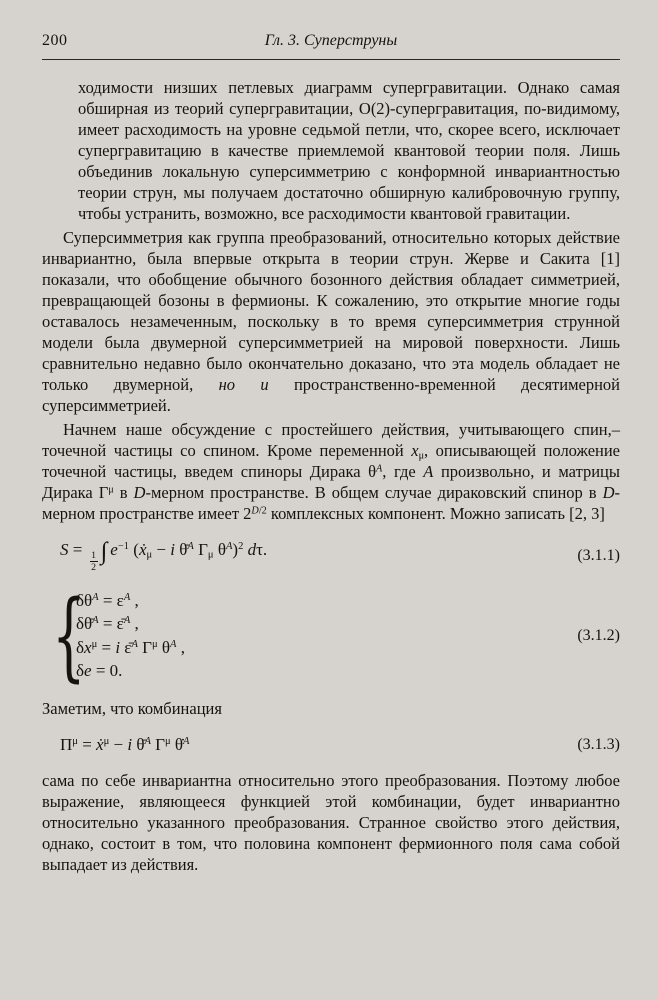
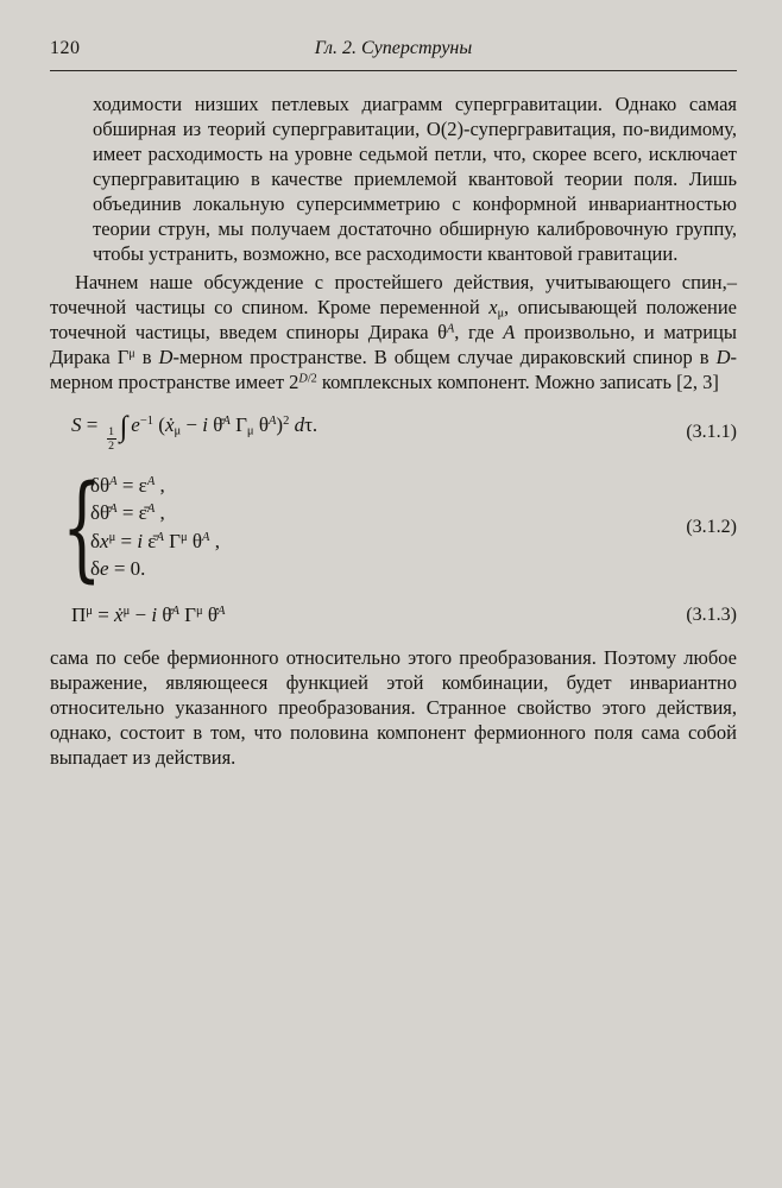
- 200
+ 120
- Гл. 3. Суперструны
+ Гл. 2. Суперструны
  ходимости низших петлевых диаграмм супергравитации. Однако самая обширная из теорий супергравитации, O(2)-супергравитация, по-видимому, имеет расходимость на уровне седьмой петли, что, скорее всего, исключает супергравитацию в качестве приемлемой квантовой теории поля. Лишь объединив локальную суперсимметрию с конформной инвариантностью теории струн, мы получаем достаточно обширную калибровочную группу, чтобы устранить, возможно, все расходимости квантовой гравитации.
- Суперсимметрия как группа преобразований, относительно которых действие инвариантно, была впервые открыта в теории струн. Жерве и Сакита [1] показали, что обобщение обычного бозонного действия обладает симметрией, превращающей бозоны в фермионы. К сожалению, это открытие многие годы оставалось незамеченным, поскольку в то время суперсимметрия струнной модели была двумерной суперсимметрией на мировой поверхности. Лишь сравнительно недавно было окончательно доказано, что эта модель обладает не только двумерной, но и пространственно-временной десятимерной суперсимметрией.
  Начнем наше обсуждение с простейшего действия, учитывающего спин,– точечной частицы со спином. Кроме переменной xμ, описывающей положение точечной частицы, введем спиноры Дирака θA, где A произвольно, и матрицы Дирака Γμ в D-мерном пространстве. В общем случае дираковский спинор в D-мерном пространстве имеет 2D/2 комплексных компонент. Можно записать [2, 3]
  S =
  1
  2
  ∫ e−1 (ẋμ − i θ̄A Γμ θA)2 dτ.
  (3.1.1)
  {
  δθA = εA ,
  δθ̄A = ε̄A ,
  δxμ = i ε̄A Γμ θA ,
  δe = 0.
  (3.1.2)
- Заметим, что комбинация
  Πμ = ẋμ − i θ̄A Γμ θ̇A
  (3.1.3)
- сама по себе инвариантна относительно этого преобразования. Поэтому любое выражение, являющееся функцией этой комбинации, будет инвариантно относительно указанного преобразования. Странное свойство этого действия, однако, состоит в том, что половина компонент фермионного поля сама собой выпадает из действия.
+ сама по себе фермионного относительно этого преобразования. Поэтому любое выражение, являющееся функцией этой комбинации, будет инвариантно относительно указанного преобразования. Странное свойство этого действия, однако, состоит в том, что половина компонент фермионного поля сама собой выпадает из действия.
